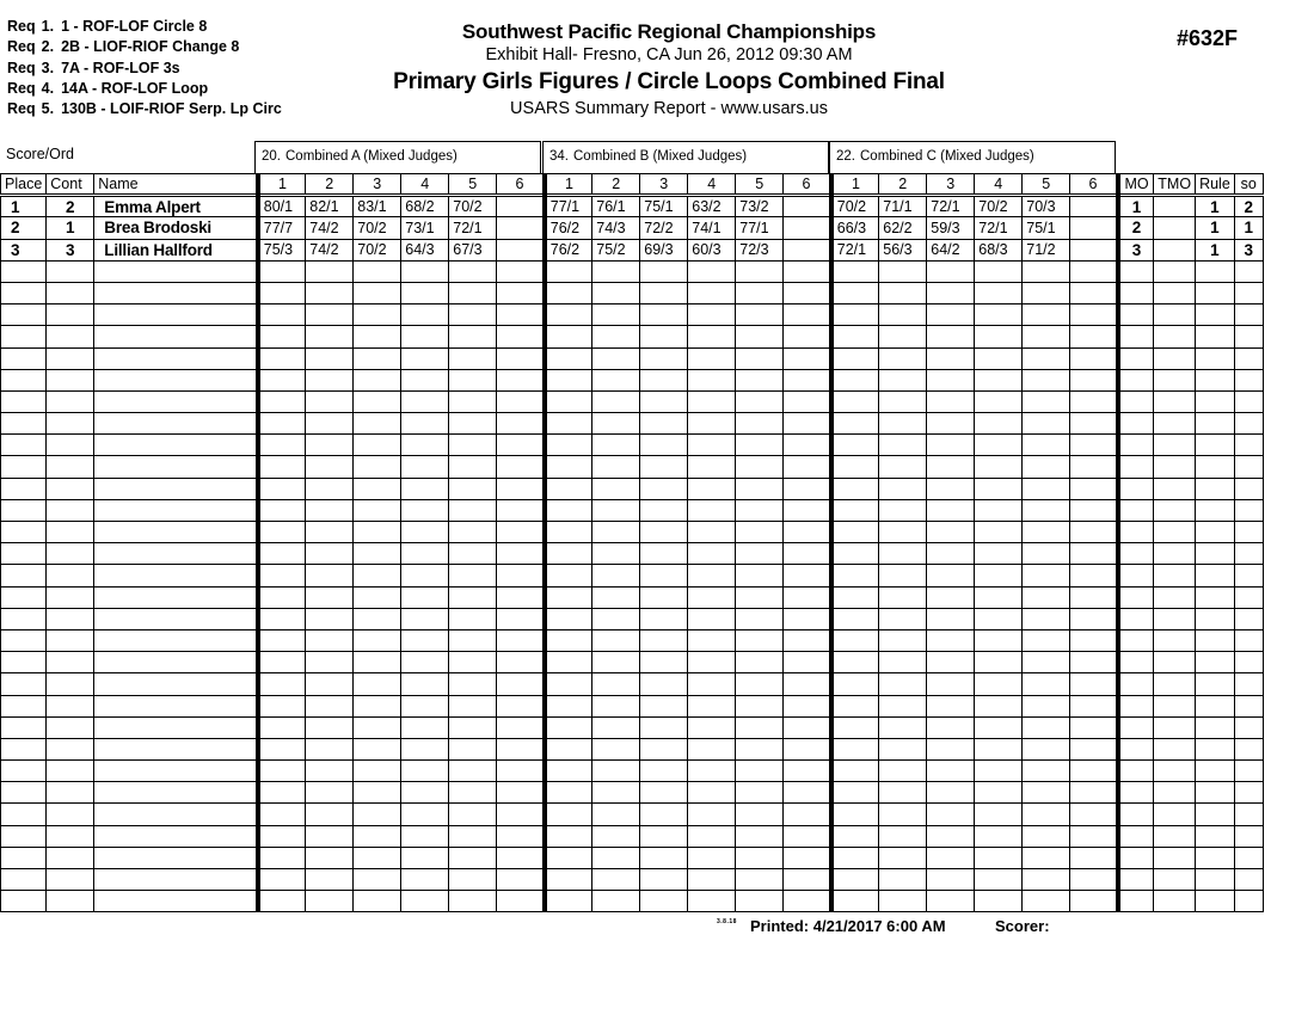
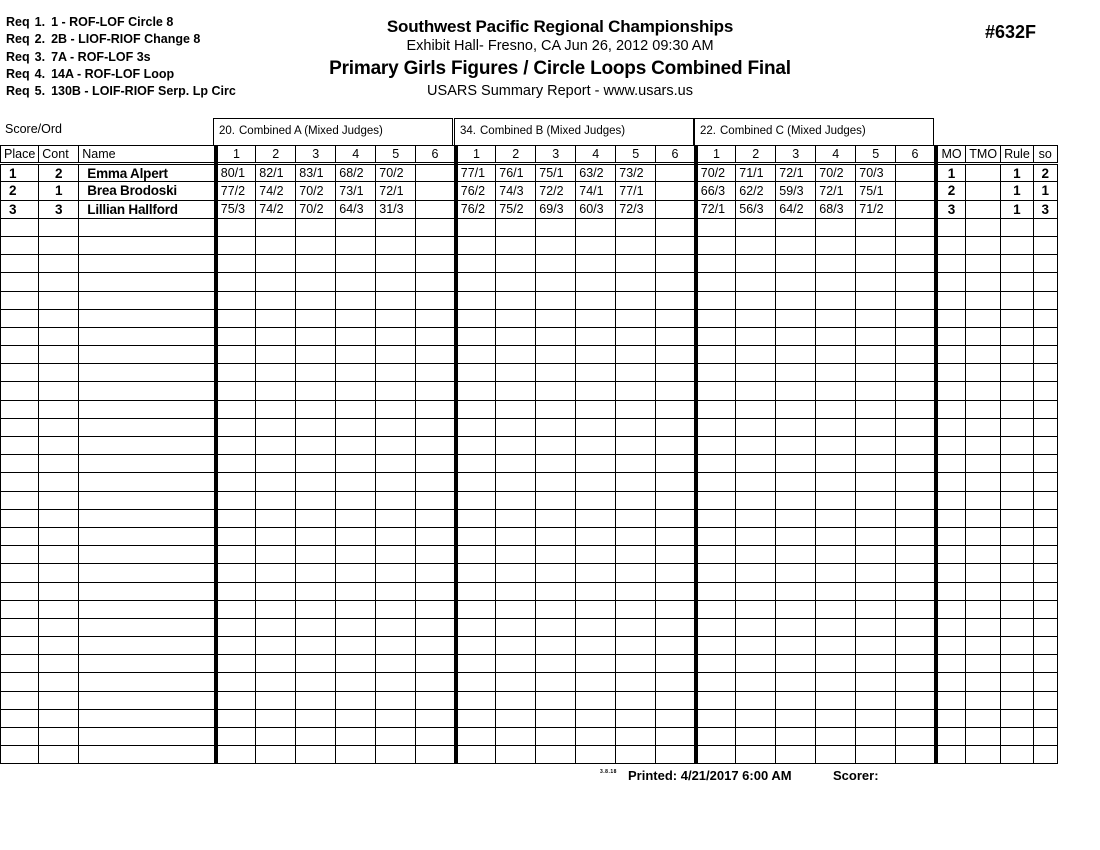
  Req 1. 1 - ROF-LOF Circle 8
  Req 2. 2B - LIOF-RIOF Change 8
  Req 3. 7A - ROF-LOF 3s
  Req 4. 14A - ROF-LOF Loop
  Req 5. 130B - LOIF-RIOF Serp. Lp Circ
  Southwest Pacific Regional Championships
  Exhibit Hall- Fresno, CA Jun 26, 2012 09:30 AM
  Primary Girls Figures / Circle Loops Combined Final
  USARS Summary Report - www.usars.us
  #632F
  Score/Ord
  20. Combined A (Mixed Judges)
  34. Combined B (Mixed Judges)
  22. Combined C (Mixed Judges)
  Place	Cont	Name	1	2	3	4	5	6	1	2	3	4	5	6	1	2	3	4	5	6	MO	TMO	Rule	so
  1	2	Emma Alpert	80/1	82/1	83/1	68/2	70/2		77/1	76/1	75/1	63/2	73/2		70/2	71/1	72/1	70/2	70/3		1		1	2
- 2	1	Brea Brodoski	77/7	74/2	70/2	73/1	72/1		76/2	74/3	72/2	74/1	77/1		66/3	62/2	59/3	72/1	75/1		2		1	1
+ 2	1	Brea Brodoski	77/2	74/2	70/2	73/1	72/1		76/2	74/3	72/2	74/1	77/1		66/3	62/2	59/3	72/1	75/1		2		1	1
- 3	3	Lillian Hallford	75/3	74/2	70/2	64/3	67/3		76/2	75/2	69/3	60/3	72/3		72/1	56/3	64/2	68/3	71/2		3		1	3
+ 3	3	Lillian Hallford	75/3	74/2	70/2	64/3	31/3		76/2	75/2	69/3	60/3	72/3		72/1	56/3	64/2	68/3	71/2		3		1	3
  Printed: 4/21/2017 6:00 AM
  Scorer:
